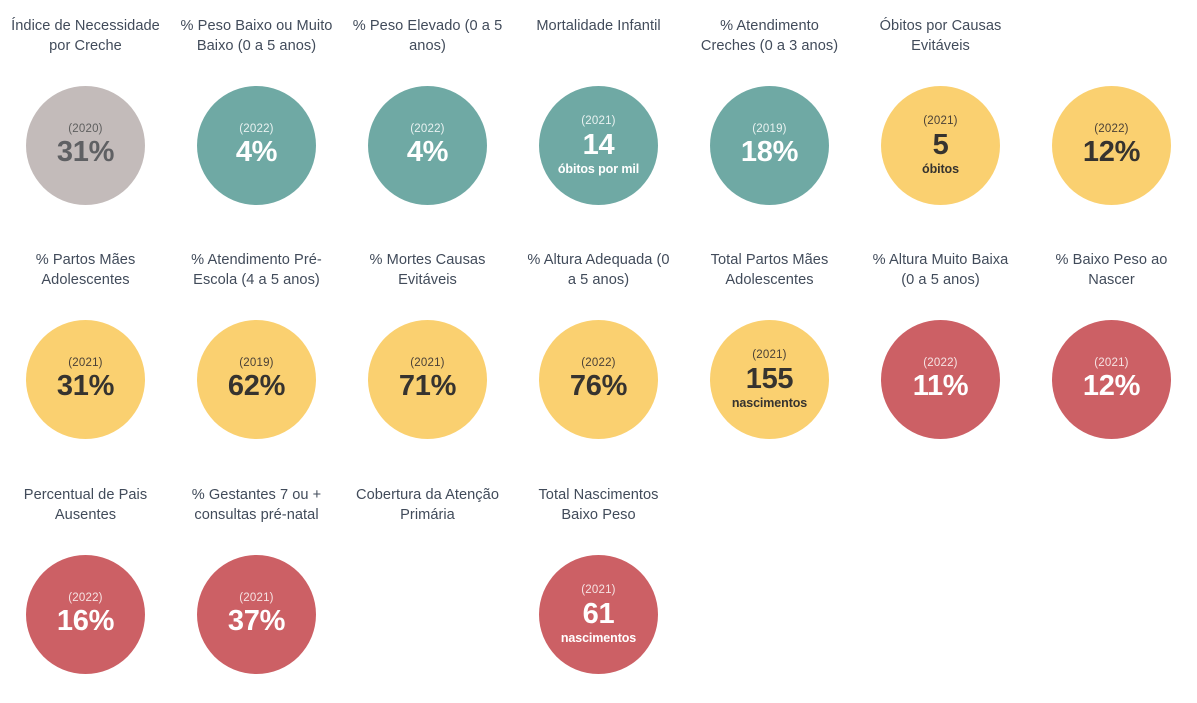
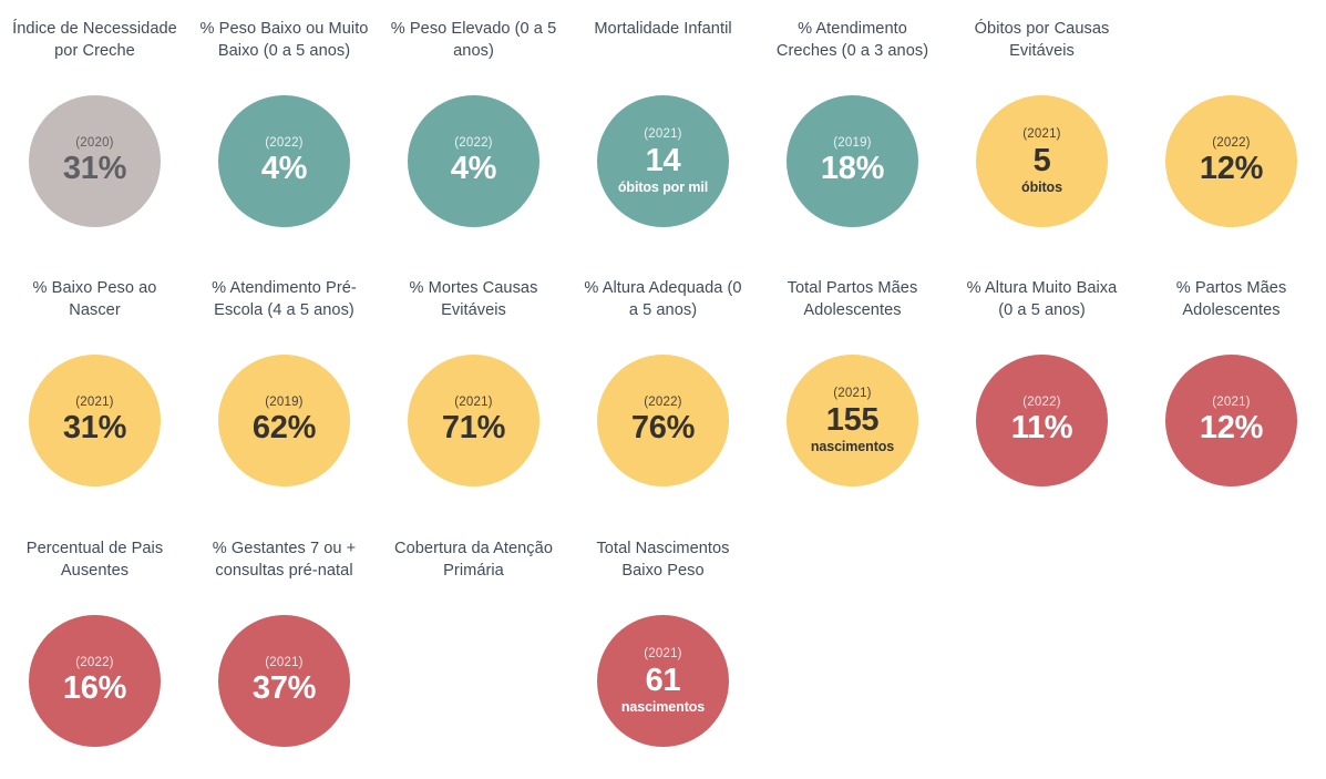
  Índice de Necessidade por Creche
  (2020)
  31%
  % Peso Baixo ou Muito Baixo (0 a 5 anos)
  (2022)
  4%
  % Peso Elevado (0 a 5 anos)
  (2022)
  4%
  Mortalidade Infantil
  (2021)
  14
  óbitos por mil
  % Atendimento Creches (0 a 3 anos)
  (2019)
  18%
  Óbitos por Causas Evitáveis
  (2021)
  5
  óbitos
  (2022)
  12%
- % Partos Mães Adolescentes
+ % Baixo Peso ao Nascer
  (2021)
  31%
  % Atendimento Pré-Escola (4 a 5 anos)
  (2019)
  62%
  % Mortes Causas Evitáveis
  (2021)
  71%
  % Altura Adequada (0 a 5 anos)
  (2022)
  76%
  Total Partos Mães Adolescentes
  (2021)
  155
  nascimentos
  % Altura Muito Baixa (0 a 5 anos)
  (2022)
  11%
- % Baixo Peso ao Nascer
+ % Partos Mães Adolescentes
  (2021)
  12%
  Percentual de Pais Ausentes
  (2022)
  16%
  % Gestantes 7 ou + consultas pré-natal
  (2021)
  37%
  Cobertura da Atenção Primária
  Total Nascimentos Baixo Peso
  (2021)
  61
  nascimentos
